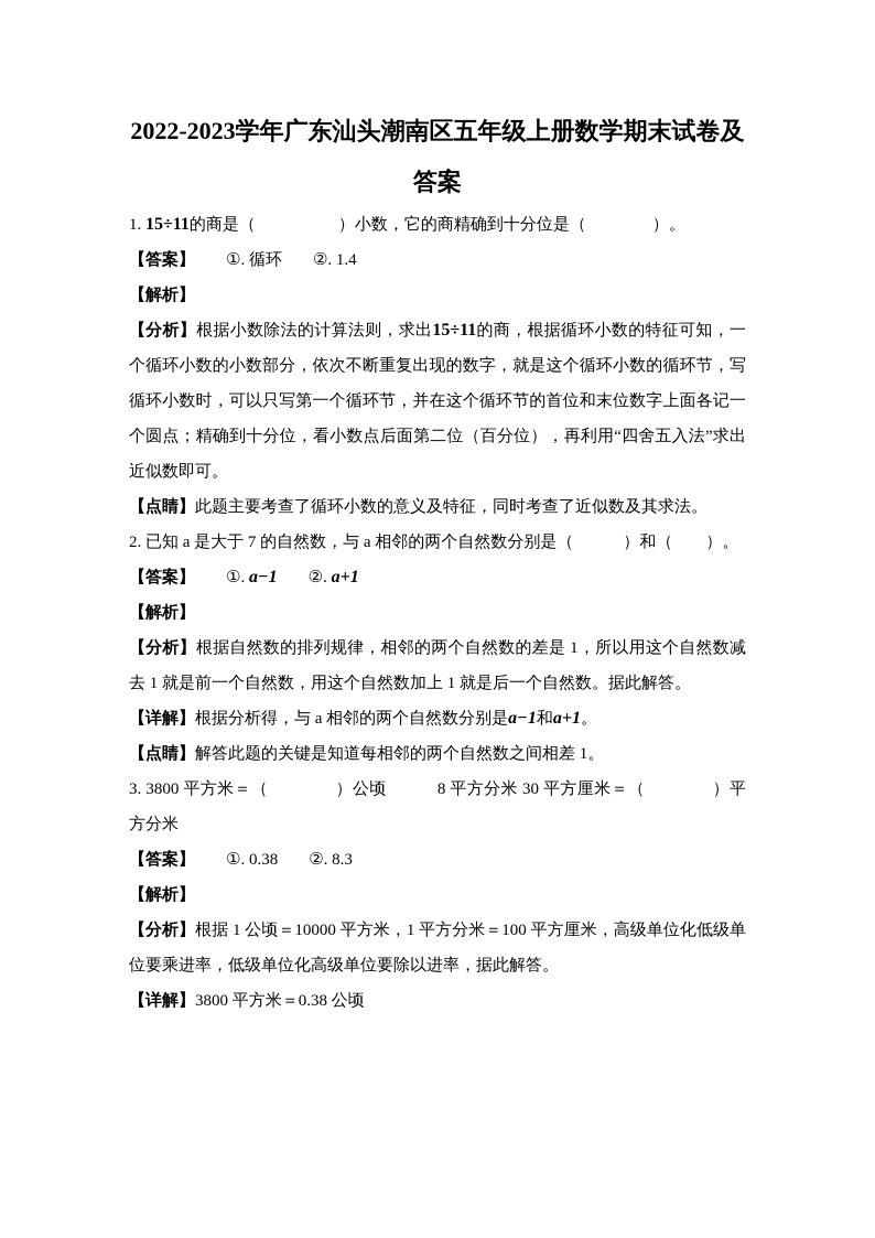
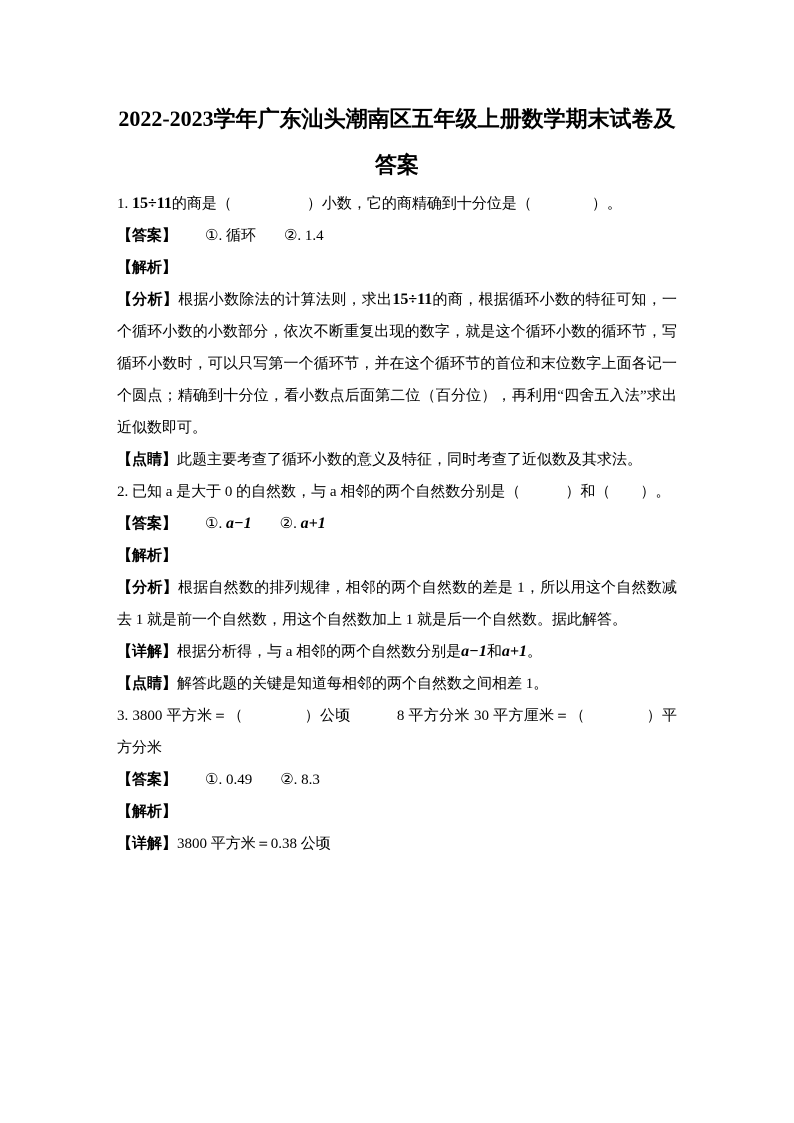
  2022-2023学年广东汕头潮南区五年级上册数学期末试卷及
  答案
  1. 15÷11的商是（ ）小数，它的商精确到十分位是（ ）。
  【答案】 ①. 循环 ②. 1.4
  【解析】
  【分析】根据小数除法的计算法则，求出15÷11的商，根据循环小数的特征可知，一个循环小数的小数部分，依次不断重复出现的数字，就是这个循环小数的循环节，写循环小数时，可以只写第一个循环节，并在这个循环节的首位和末位数字上面各记一个圆点；精确到十分位，看小数点后面第二位（百分位），再利用“四舍五入法”求出近似数即可。
  【点睛】此题主要考查了循环小数的意义及特征，同时考查了近似数及其求法。
- 2. 已知 a 是大于 7 的自然数，与 a 相邻的两个自然数分别是（ ）和（ ）。
+ 2. 已知 a 是大于 0 的自然数，与 a 相邻的两个自然数分别是（ ）和（ ）。
  【答案】 ①. a−1 ②. a+1
  【解析】
  【分析】根据自然数的排列规律，相邻的两个自然数的差是 1，所以用这个自然数减去 1 就是前一个自然数，用这个自然数加上 1 就是后一个自然数。据此解答。
  【详解】根据分析得，与 a 相邻的两个自然数分别是a−1和a+1。
  【点睛】解答此题的关键是知道每相邻的两个自然数之间相差 1。
  3. 3800 平方米＝（ ）公顷 8 平方分米 30 平方厘米＝（ ）平方分米
- 【答案】 ①. 0.38 ②. 8.3
+ 【答案】 ①. 0.49 ②. 8.3
  【解析】
- 【分析】根据 1 公顷＝10000 平方米，1 平方分米＝100 平方厘米，高级单位化低级单位要乘进率，低级单位化高级单位要除以进率，据此解答。
  【详解】3800 平方米＝0.38 公顷
